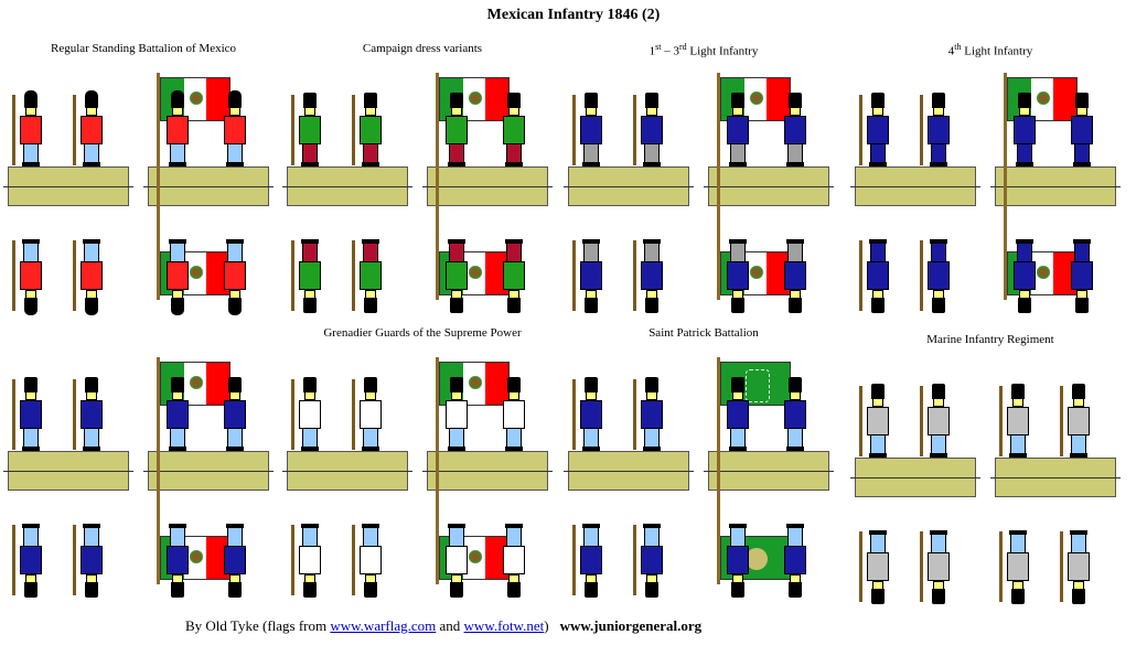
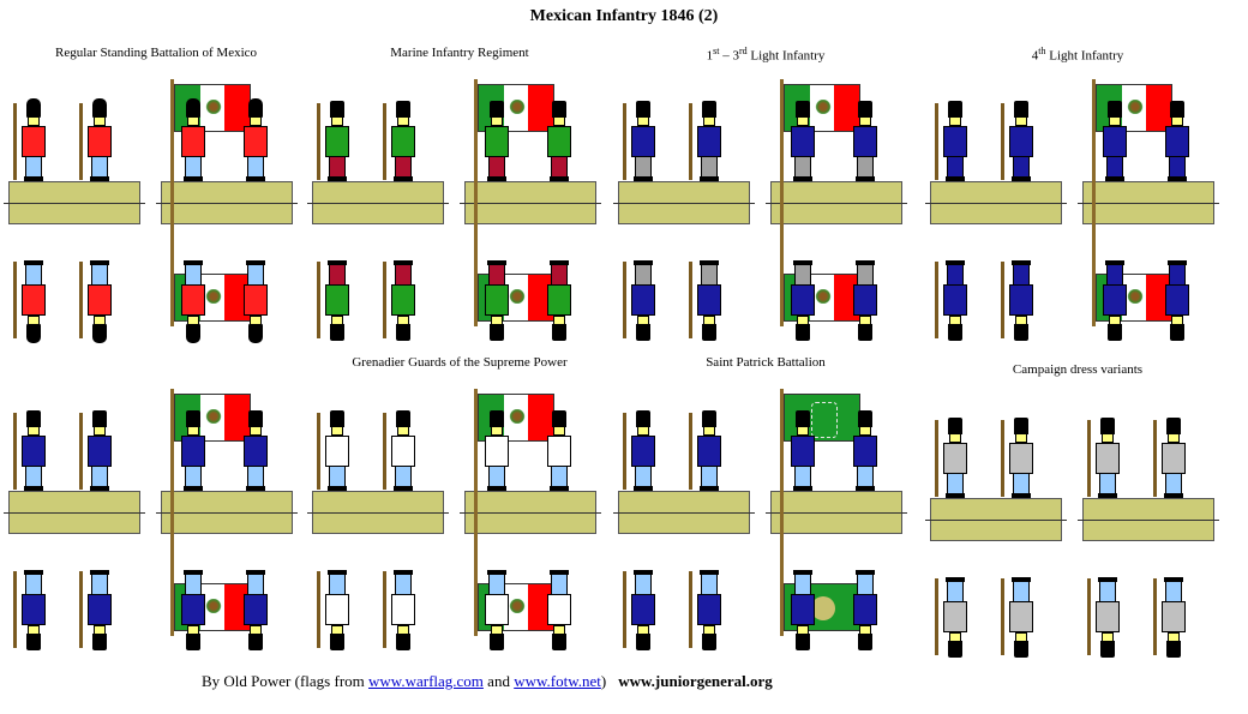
  Mexican Infantry 1846 (2)
  Regular Standing Battalion of Mexico
- Campaign dress variants
+ Marine Infantry Regiment
  1st – 3rd Light Infantry
  4th Light Infantry
  Grenadier Guards of the Supreme Power
  Saint Patrick Battalion
- Marine Infantry Regiment
+ Campaign dress variants
- By Old Tyke (flags from www.warflag.com and www.fotw.net) www.juniorgeneral.org
+ By Old Power (flags from www.warflag.com and www.fotw.net) www.juniorgeneral.org
